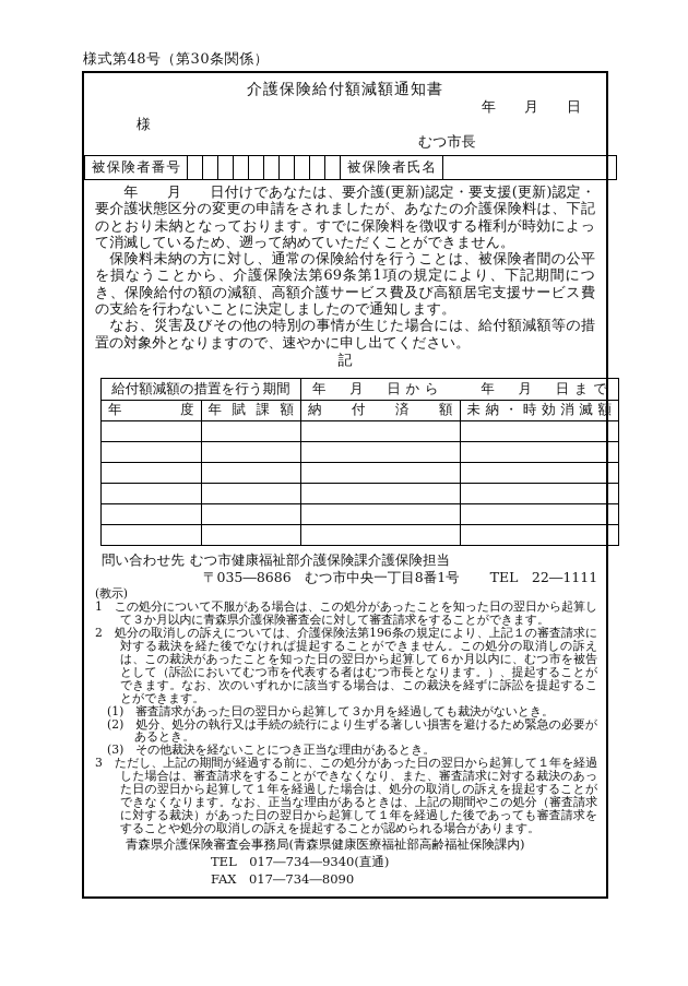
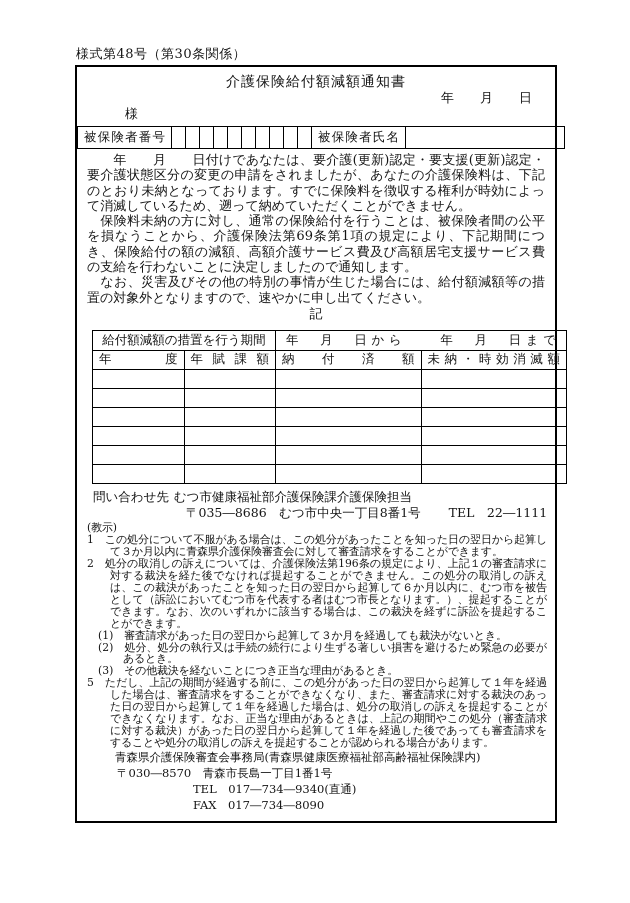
  様式第48号（第30条関係）
  介護保険給付額減額通知書
  年 月 日
  様
- むつ市長
  被保険者番号											被保険者氏名
  年 月 日付けであなたは、要介護(更新)認定・要支援(更新)認定・要介護状態区分の変更の申請をされましたが、あなたの介護保険料は、下記のとおり未納となっております。すでに保険料を徴収する権利が時効によって消滅しているため、遡って納めていただくことができません。
  保険料未納の方に対し、通常の保険給付を行うことは、被保険者間の公平を損なうことから、介護保険法第69条第1項の規定により、下記期間につき、保険給付の額の減額、高額介護サービス費及び高額居宅支援サービス費の支給を行わないことに決定しましたので通知します。
  なお、災害及びその他の特別の事情が生じた場合には、給付額減額等の措置の対象外となりますので、速やかに申し出てください。
  記
  給付額減額の措置を行う期間	年 月 日から 年 月 日まで
  年度	年賦課額	納付済額	未納・時効消滅額
  問い合わせ先 むつ市健康福祉部介護保険課介護保険担当
  〒035―8686 むつ市中央一丁目8番1号 TEL 22―1111
  (教示)
  1 この処分について不服がある場合は、この処分があったことを知った日の翌日から起算して３か月以内に青森県介護保険審査会に対して審査請求をすることができます。
  2 処分の取消しの訴えについては、介護保険法第196条の規定により、上記１の審査請求に対する裁決を経た後でなければ提起することができません。この処分の取消しの訴えは、この裁決があったことを知った日の翌日から起算して６か月以内に、むつ市を被告として（訴訟においてむつ市を代表する者はむつ市長となります。）、提起することができます。なお、次のいずれかに該当する場合は、この裁決を経ずに訴訟を提起することができます。
  (1) 審査請求があった日の翌日から起算して３か月を経過しても裁決がないとき。
  (2) 処分、処分の執行又は手続の続行により生ずる著しい損害を避けるため緊急の必要があるとき。
  (3) その他裁決を経ないことにつき正当な理由があるとき。
- 3 ただし、上記の期間が経過する前に、この処分があった日の翌日から起算して１年を経過した場合は、審査請求をすることができなくなり、また、審査請求に対する裁決のあった日の翌日から起算して１年を経過した場合は、処分の取消しの訴えを提起することができなくなります。なお、正当な理由があるときは、上記の期間やこの処分（審査請求に対する裁決）があった日の翌日から起算して１年を経過した後であっても審査請求をすることや処分の取消しの訴えを提起することが認められる場合があります。
+ 5 ただし、上記の期間が経過する前に、この処分があった日の翌日から起算して１年を経過した場合は、審査請求をすることができなくなり、また、審査請求に対する裁決のあった日の翌日から起算して１年を経過した場合は、処分の取消しの訴えを提起することができなくなります。なお、正当な理由があるときは、上記の期間やこの処分（審査請求に対する裁決）があった日の翌日から起算して１年を経過した後であっても審査請求をすることや処分の取消しの訴えを提起することが認められる場合があります。
  青森県介護保険審査会事務局(青森県健康医療福祉部高齢福祉保険課内)
+ 〒030―8570 青森市長島一丁目1番1号
  TEL 017―734―9340(直通)
  FAX 017―734―8090
